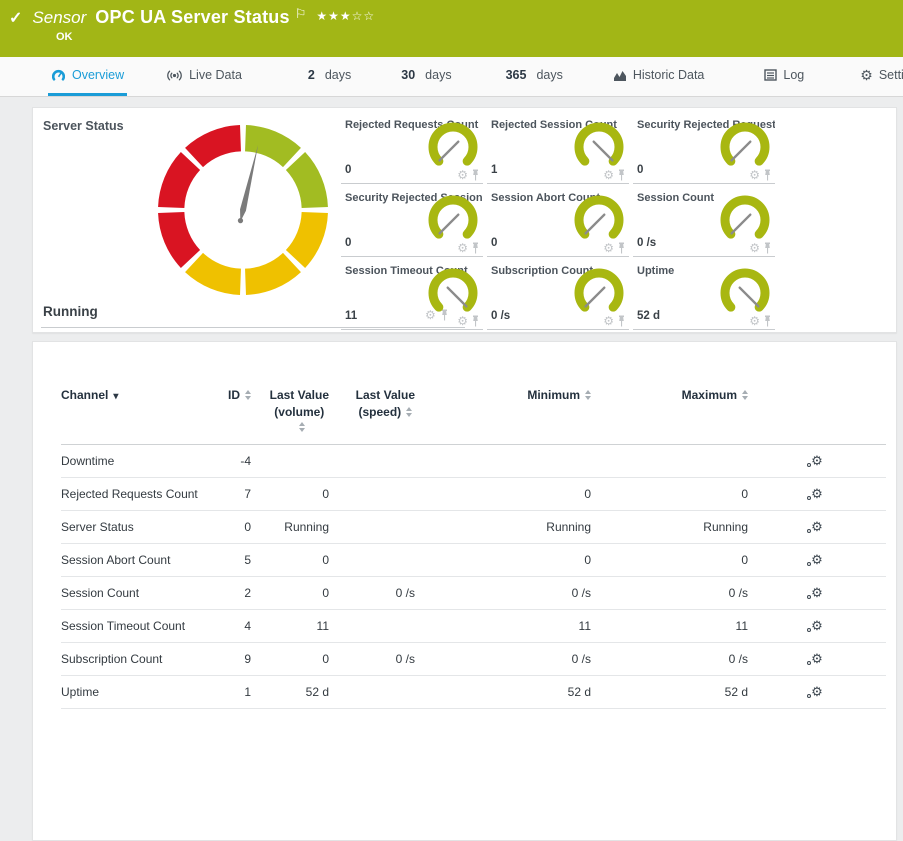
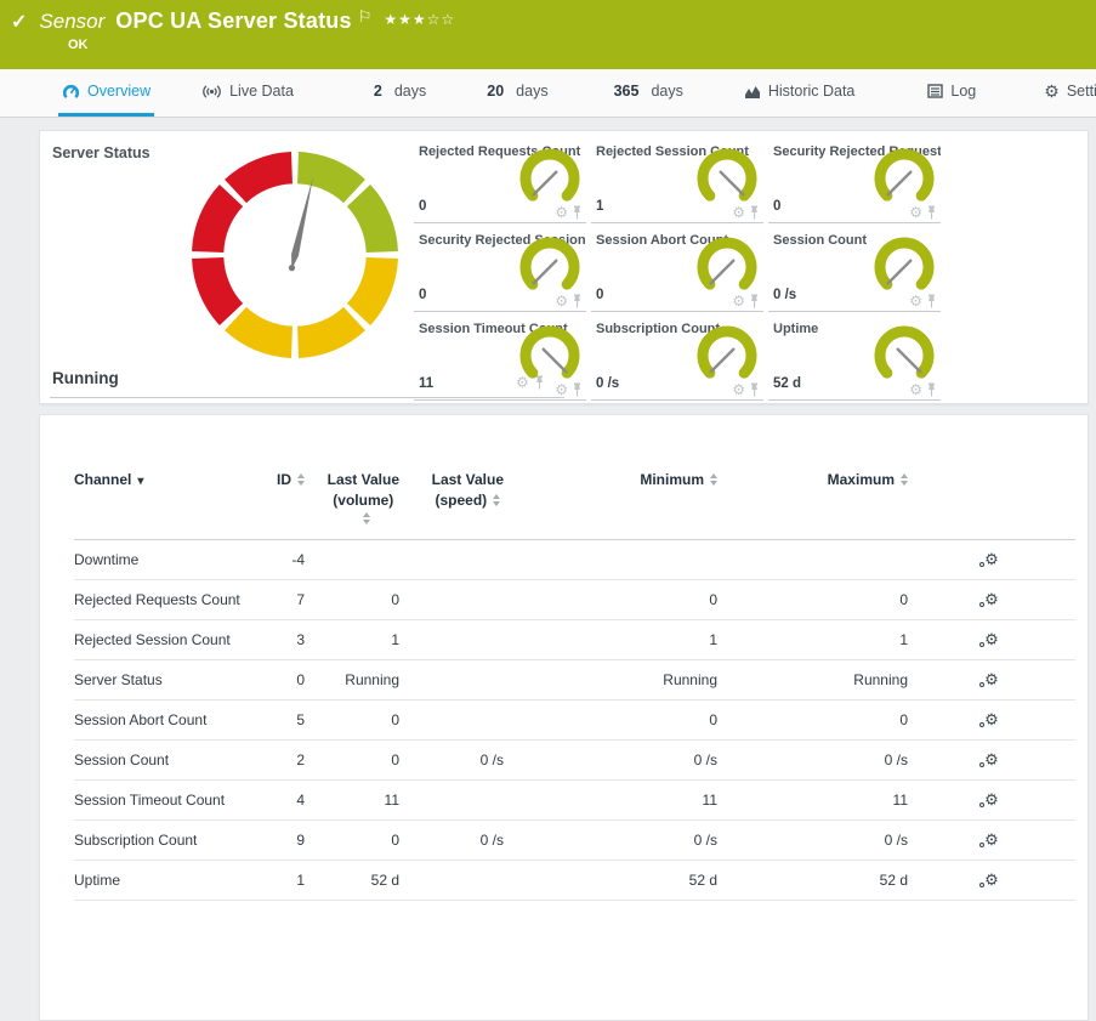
  ✓
  Sensor
  OPC UA Server Status
  ⚐
  ★★★☆☆
  OK
  Overview
  Live Data
  2
  days
- 30
+ 20
  days
  365
  days
  Historic Data
  Log
  ⚙
  Server Status
  Running
  ⚙
  Rejected Requestsunt
  0
  ⚙
  Rejected Sessiont
  1
  ⚙
  Security Rejecteduest
  0
  ⚙
  0
  ⚙
  Session Abort Cou
  0
  ⚙
  Session Count
  0 /s
  ⚙
  Session Timeout Ct
  11
  ⚙
  Subscription Coun
  0 /s
  ⚙
  Uptime
  52 d
  ⚙
  Channel ▾	ID	Last Value (volume)	Last Value (speed)	Minimum	Maximum
  Downtime	-4					⚙
  Rejected Requests Count	7	0		0	0	⚙
+ Rejected Session Count	3	1		1	1	⚙
  Server Status	0	Running		Running	Running	⚙
  Session Abort Count	5	0		0	0	⚙
  Session Count	2	0	0 /s	0 /s	0 /s	⚙
  Session Timeout Count	4	11		11	11	⚙
  Subscription Count	9	0	0 /s	0 /s	0 /s	⚙
  Uptime	1	52 d		52 d	52 d	⚙
